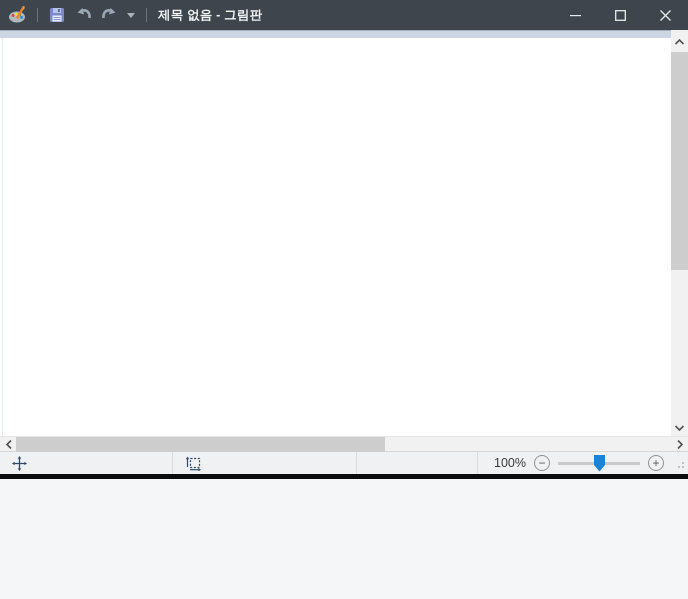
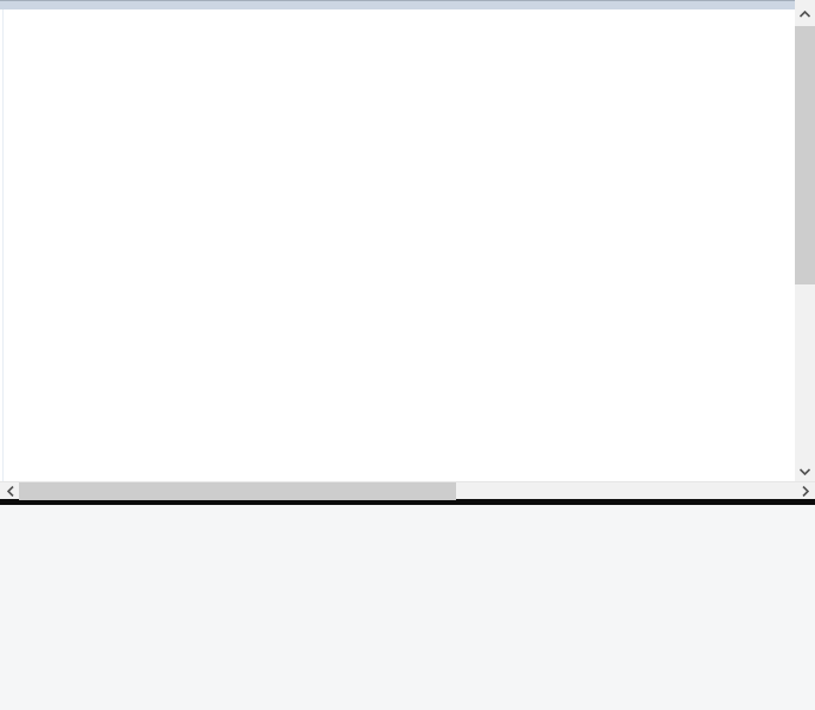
- 제목 없음 - 그림판
- 100%
- −
- +
